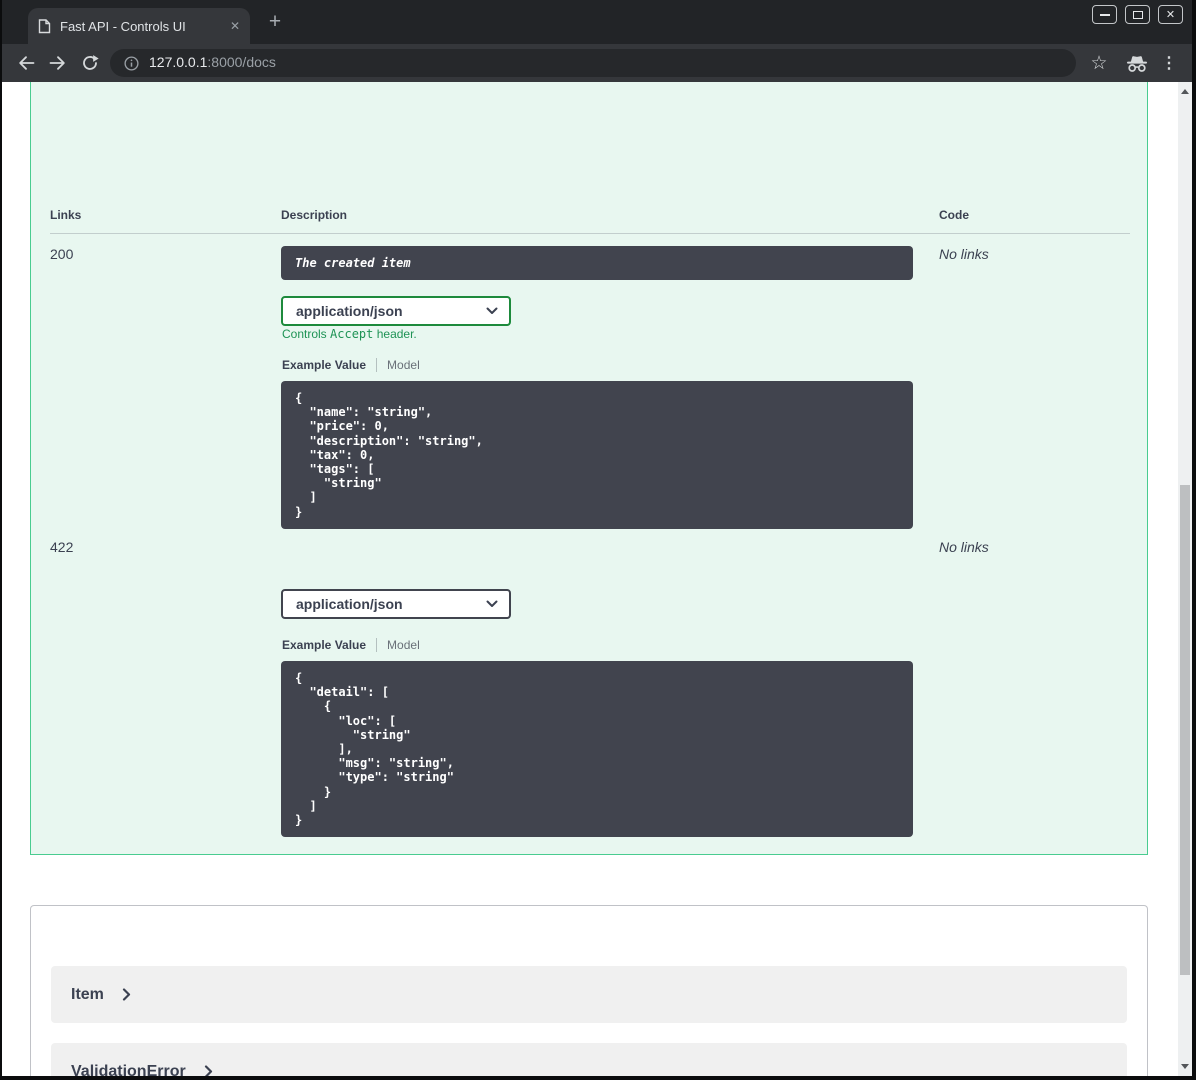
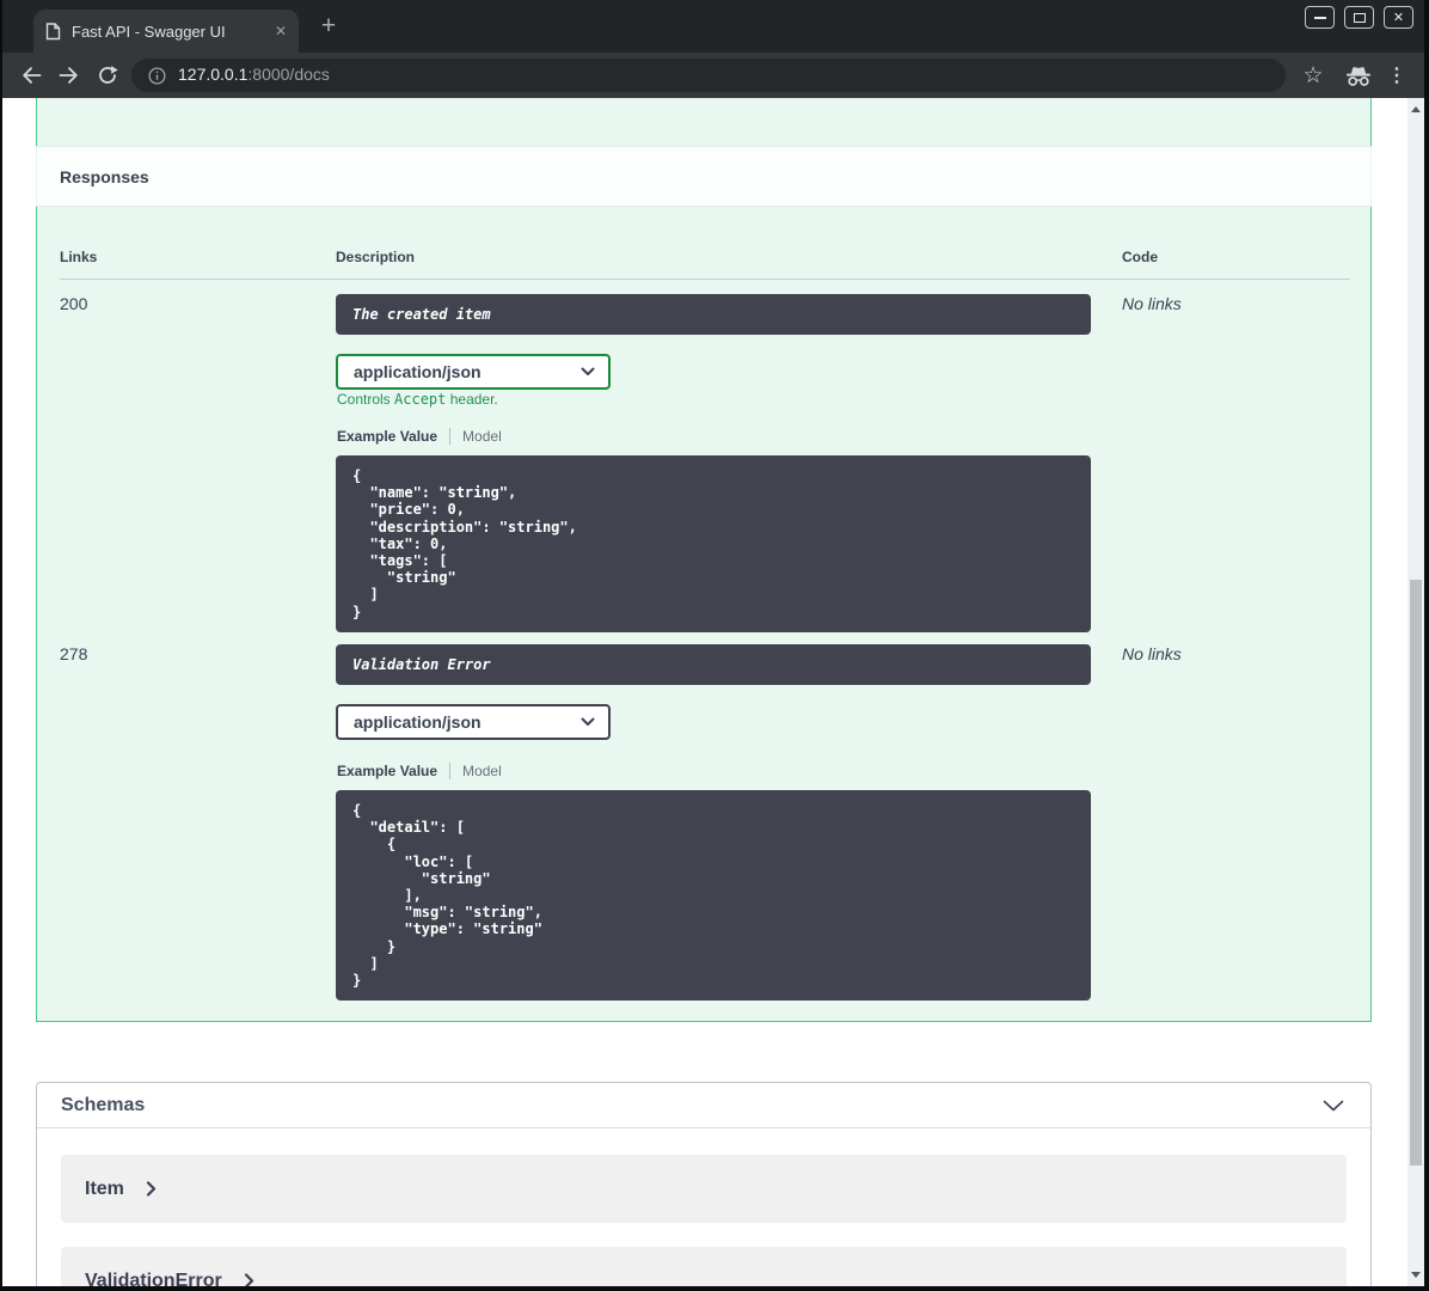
- Fast API - Controls UI
+ Fast API - Swagger UI
  ✕
  +
  ✕
  127.0.0.1:8000/docs
  ☆
  ⋮
+ Responses
  Links
  Description
  Code
  200
  The created item
  No links
  application/json
  Controls Accept header.
  Example Value
  Model
  {
  "name": "string",
  "price": 0,
  "description": "string",
  "tax": 0,
  "tags": [
  "string"
  ]
  }
- 422
+ 278
+ Validation Error
  No links
  application/json
  Example Value
  Model
  {
  "detail": [
  {
  "loc": [
  "string"
  ],
  "msg": "string",
  "type": "string"
  }
  ]
  }
+ Schemas
  Item
  ValidationError
